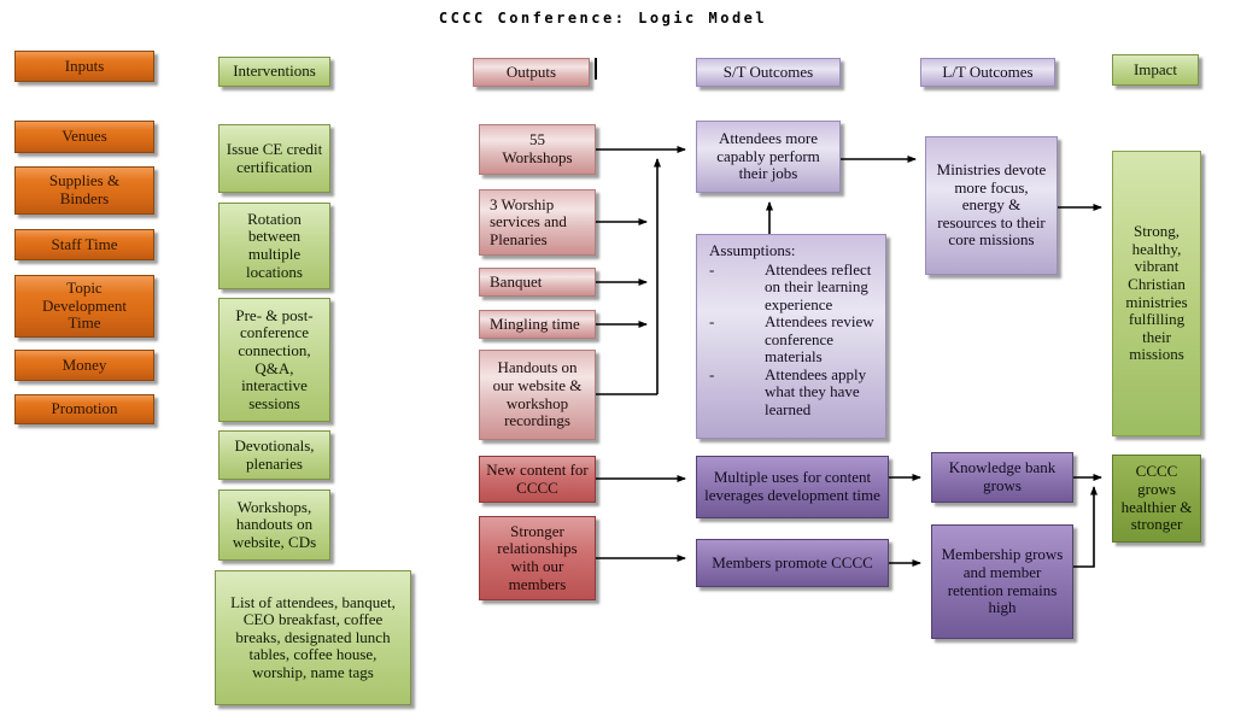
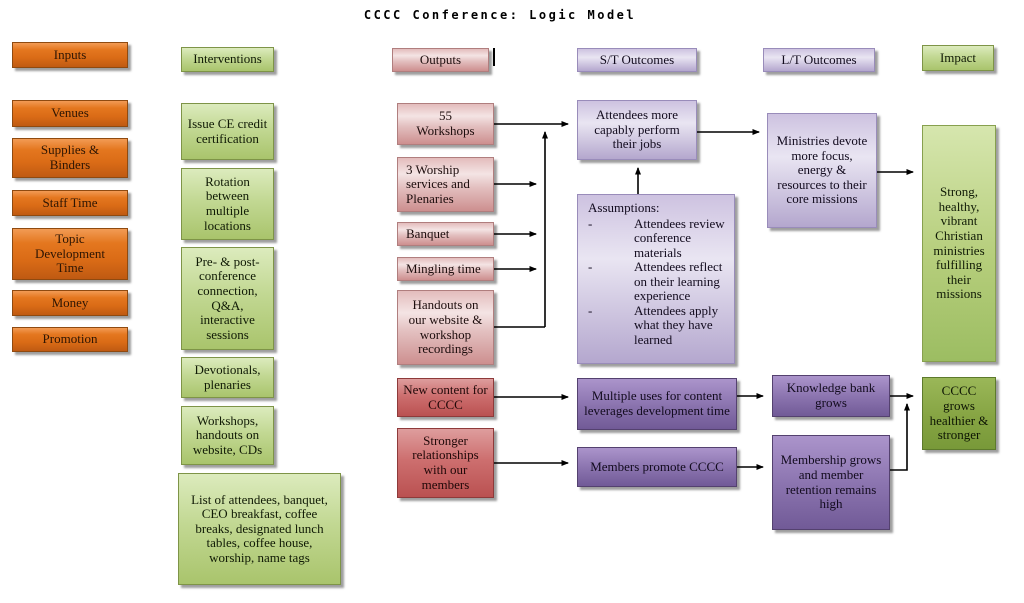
  CCCC Conference: Logic Model
  Inputs
  Interventions
  Outputs
  S/T Outcomes
  L/T Outcomes
  Impact
  Venues
  Supplies & Binders
  Staff Time
  Topic Development Time
  Money
  Promotion
  Issue CE credit certification
  Rotation between multiple locations
  Pre- & post-conference connection, Q&A, interactive sessions
  Devotionals, plenaries
  Workshops, handouts on website, CDs
  List of attendees, banquet, CEO breakfast, coffee breaks, designated lunch tables, coffee house, worship, name tags
  55 Workshops
  3 Worship services and Plenaries
  Banquet
  Mingling time
  Handouts on our website & workshop recordings
  New content for CCCC
  Stronger relationships with our members
  Attendees more capably perform their jobs
  Assumptions:
  -
- Attendees reflect on their learning experience
+ Attendees review conference materials
  -
- Attendees review conference materials
+ Attendees reflect on their learning experience
  -
  Attendees apply what they have learned
  Multiple uses for content leverages development time
  Members promote CCCC
  Ministries devote more focus, energy & resources to their core missions
  Knowledge bank grows
  Membership grows and member retention remains high
  Strong, healthy, vibrant Christian ministries fulfilling their missions
  CCCC grows healthier & stronger
